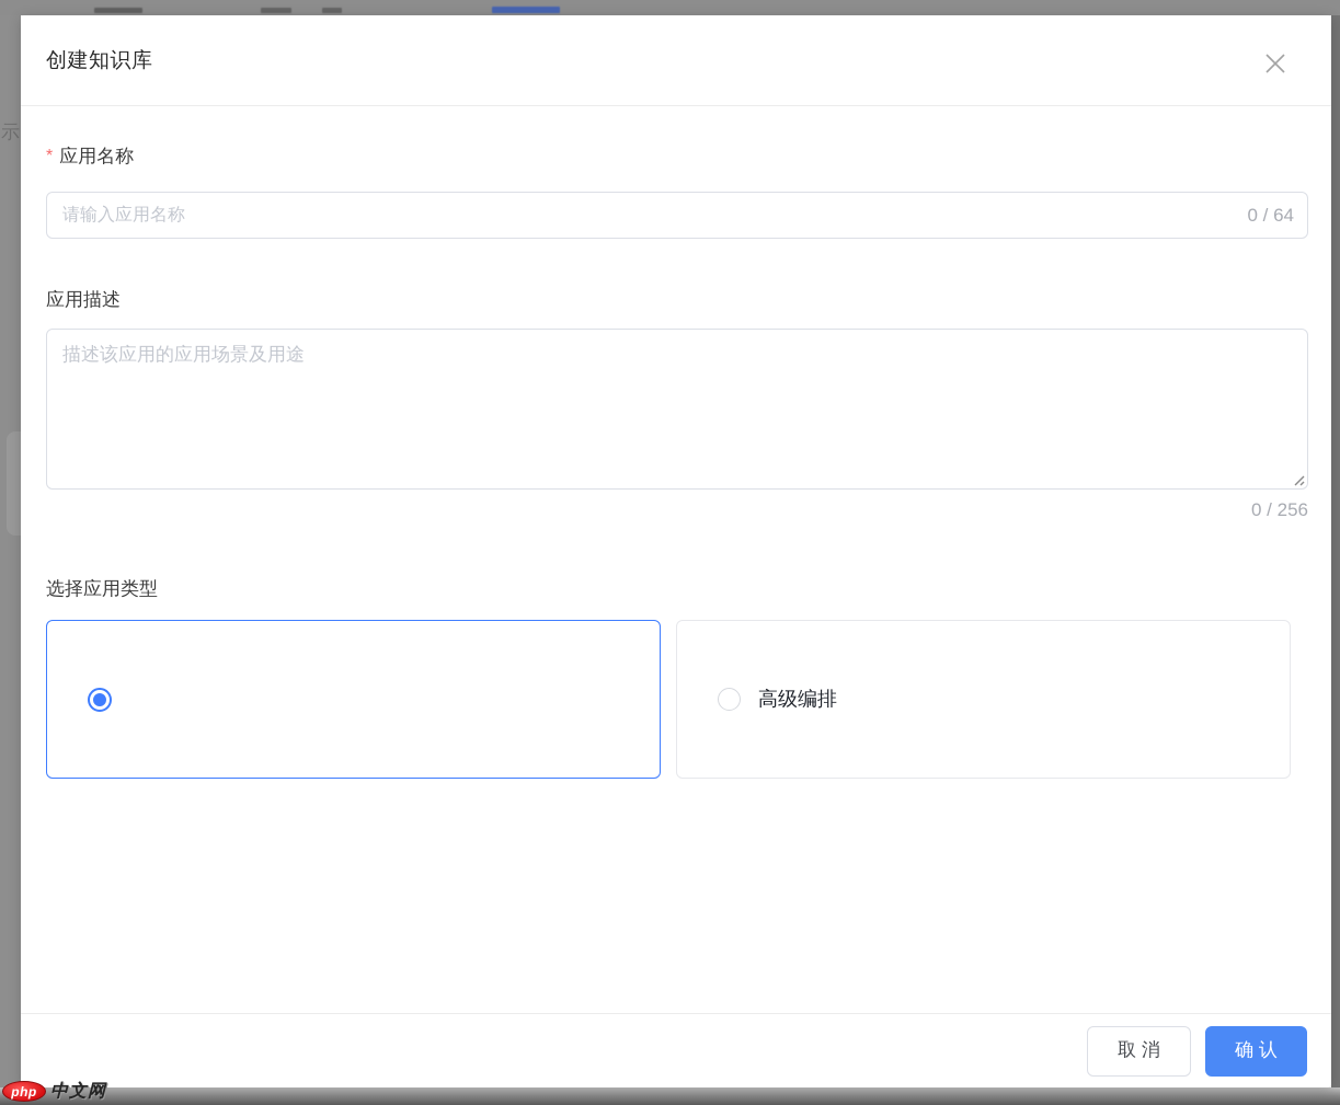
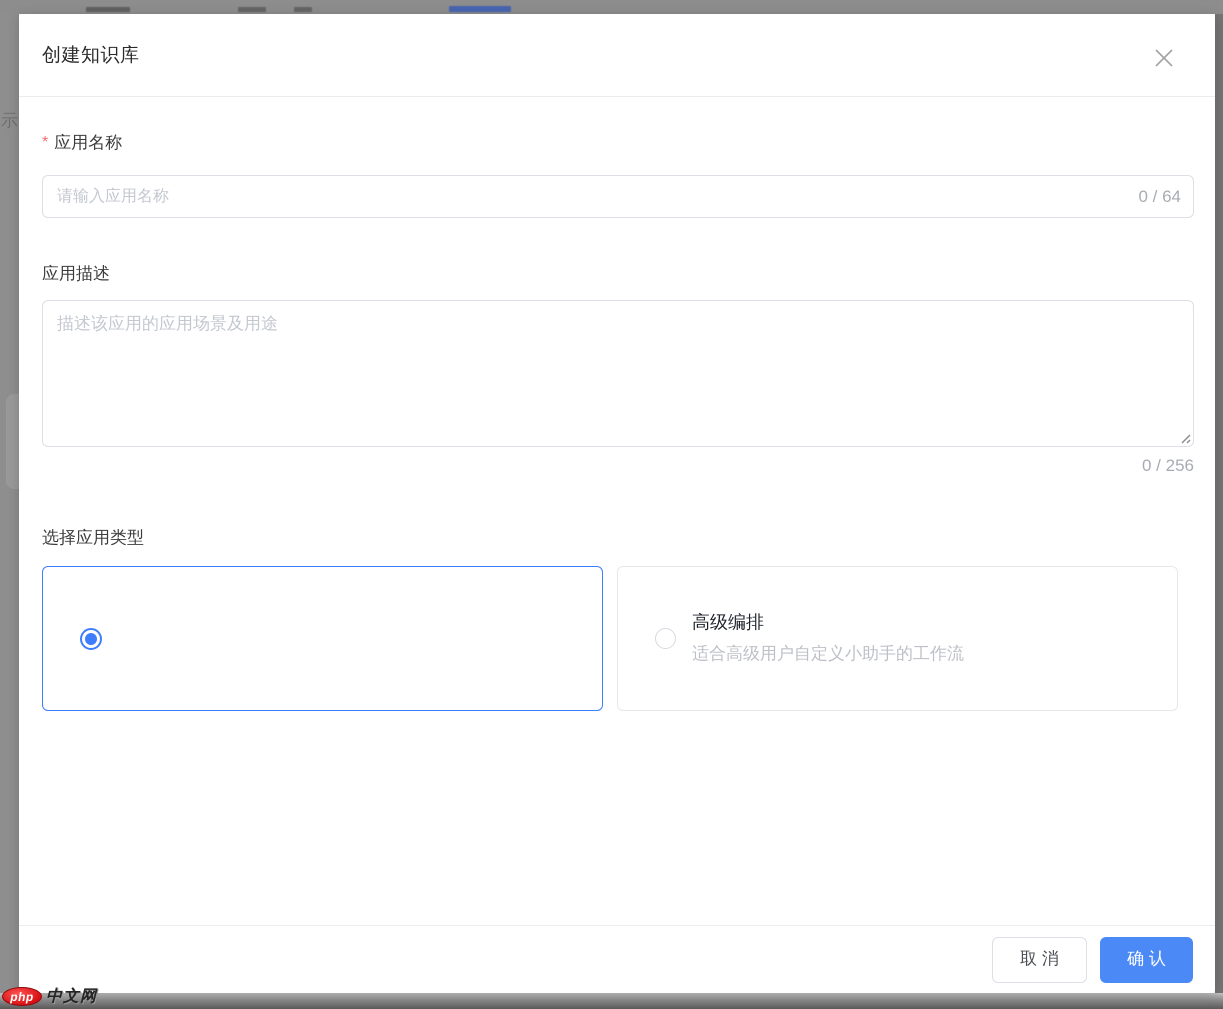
  创建知识库
  *
  应用名称
  请输入应用名称
  0 / 64
  应用描述
  描述该应用的应用场景及用途
  0 / 256
  选择应用类型
  高级编排
+ 适合高级用户自定义小助手的工作流
  取 消
  确 认
  php
  中文网
